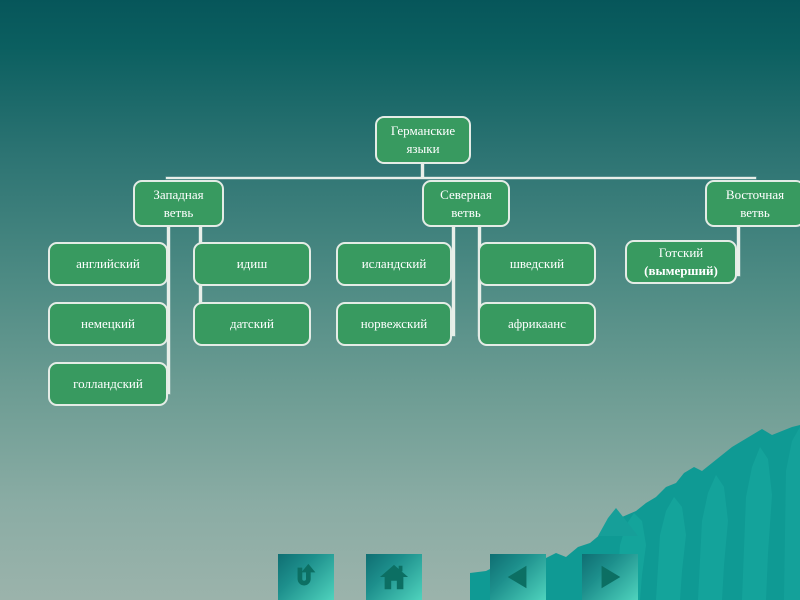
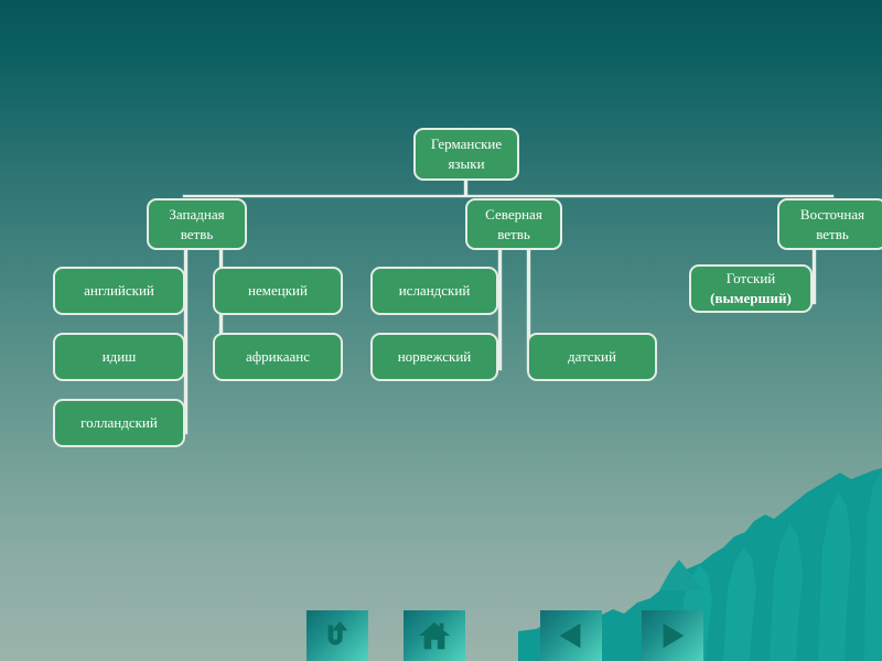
  Германские
  языки
  Западная
  ветвь
  Северная
  ветвь
  Восточная
  ветвь
  английский
- немецкий
+ идиш
  голландский
- идиш
+ немецкий
- датский
+ африкаанс
  исландский
  норвежский
- шведский
- африкаанс
+ датский
  Готский
  (вымерший)
